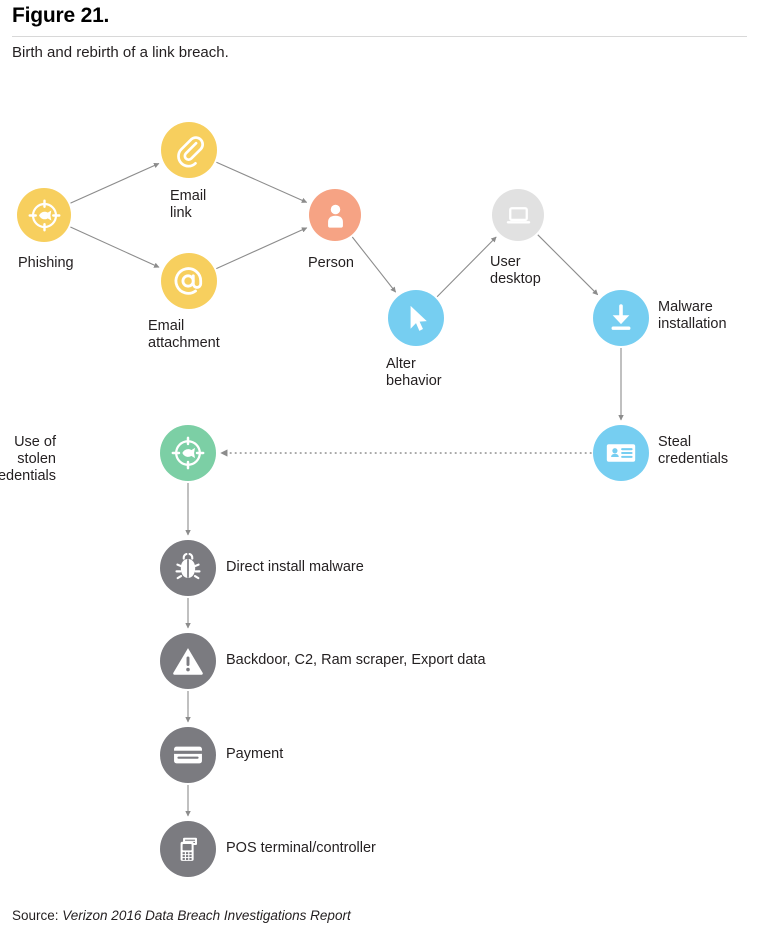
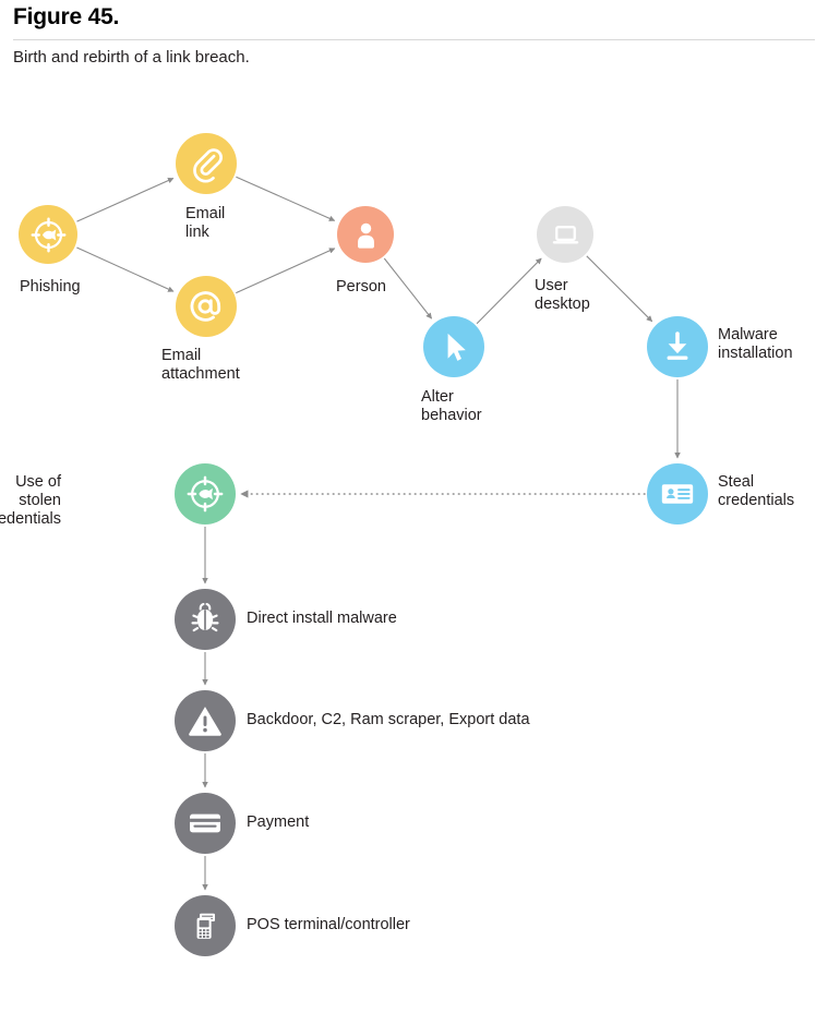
- Figure 21.
+ Figure 45.
  Birth and rebirth of a link breach.
  Phishing
  Email
  link
  Email
  attachment
  Person
  Alter
  behavior
  User
  desktop
  Malware
  installation
  Steal
  credentials
  Use of stolen
  edentials
  Direct install malware
  Backdoor, C2, Ram scraper, Export data
  Payment
  POS terminal/controller
- Source: Verizon 2016 Data Breach Investigations Report
